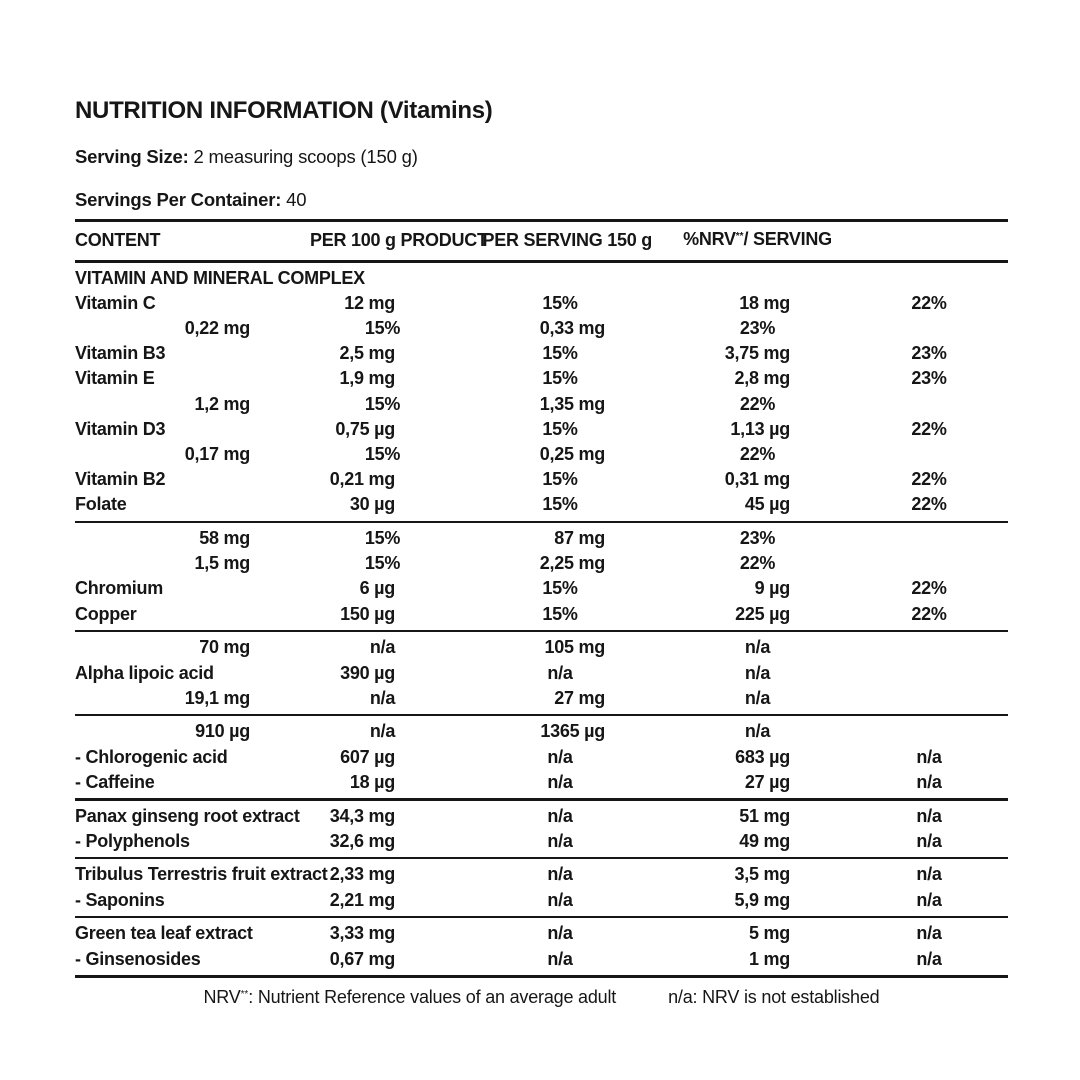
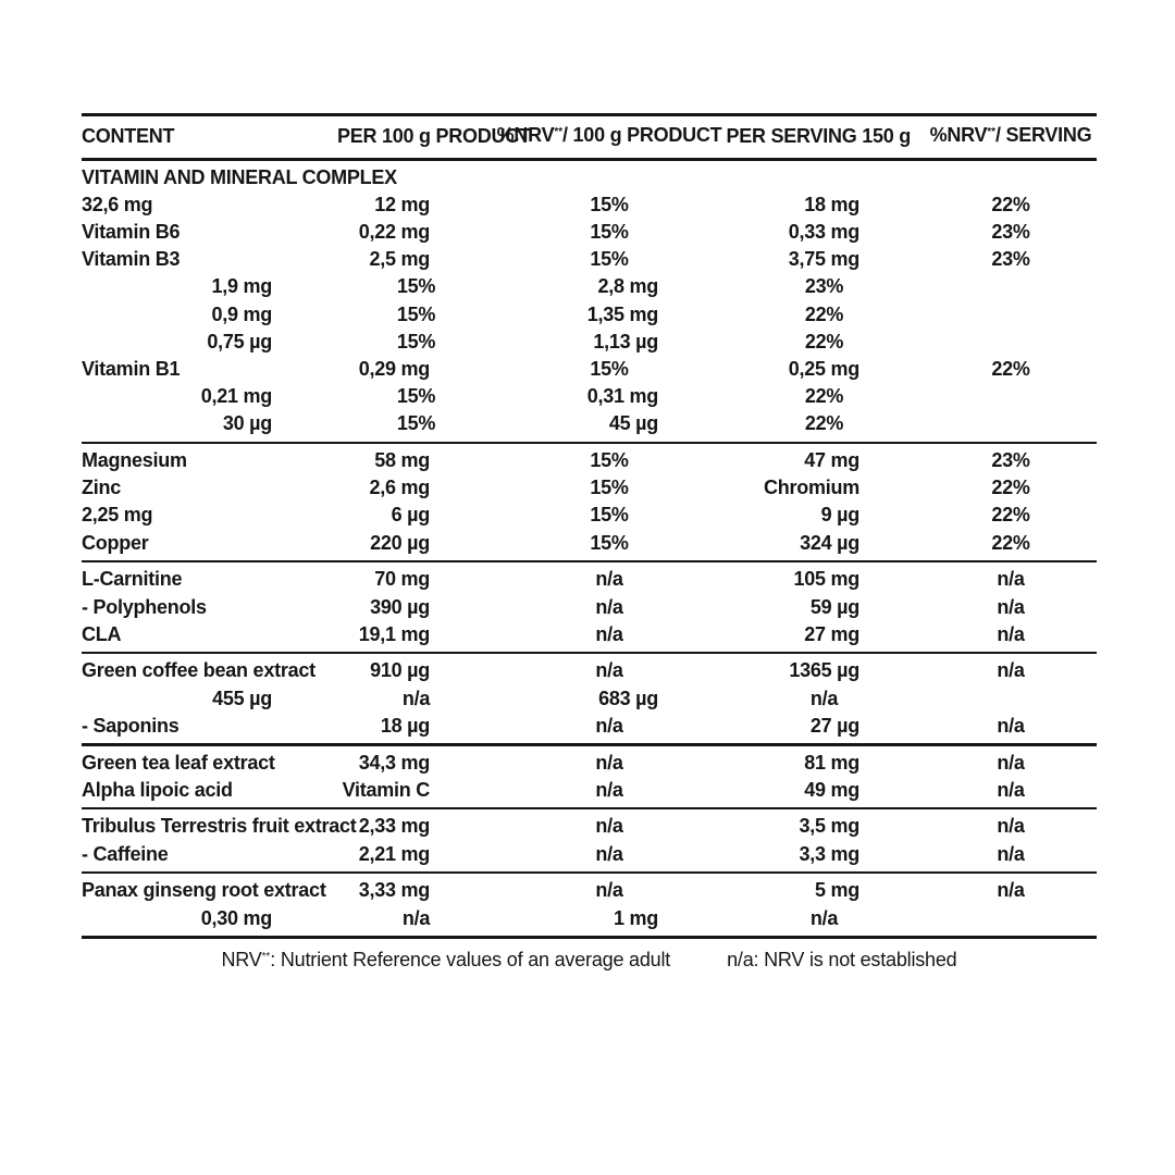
- NUTRITION INFORMATION (Vitamins)
- Serving Size: 2 measuring scoops (150 g)
- Servings Per Container: 40
  CONTENT
  PER 100 g PROD
+ %NRV**/ 100 g PRODUCT
  PER SERVING 150 g
  %NRV**/ SERVING
  VITAMIN AND MINERAL COMPLEX
- Vitamin C
+ 32,6 mg
  12 mg
  15%
  18 mg
  22%
+ Vitamin B6
  0,22 mg
  15%
  0,33 mg
  23%
  Vitamin B3
  2,5 mg
  15%
  3,75 mg
  23%
- Vitamin E
  1,9 mg
  15%
  2,8 mg
  23%
- 1,2 mg
+ 0,9 mg
  15%
  1,35 mg
  22%
- Vitamin D3
  0,75 µg
  15%
  1,13 µg
  22%
+ Vitamin B1
- 0,17 mg
+ 0,29 mg
  15%
  0,25 mg
  22%
- Vitamin B2
  0,21 mg
  15%
  0,31 mg
  22%
- Folate
  30 µg
  15%
  45 µg
  22%
+ Magnesium
  58 mg
  15%
- 87 mg
+ 47 mg
  23%
+ Zinc
- 1,5 mg
+ 2,6 mg
  15%
- 2,25 mg
+ Chromium
  22%
- Chromium
+ 2,25 mg
  6 µg
  15%
  9 µg
  22%
  Copper
- 150 µg
+ 220 µg
  15%
- 225 µg
+ 324 µg
  22%
+ L-Carnitine
  70 mg
  n/a
  105 mg
  n/a
- Alpha lipoic acid
+ - Polyphenols
  390 µg
  n/a
+ 59 µg
  n/a
+ CLA
  19,1 mg
  n/a
  27 mg
  n/a
+ Green coffee bean extract
  910 µg
  n/a
  1365 µg
  n/a
- - Chlorogenic acid
- 607 µg
+ 455 µg
  n/a
  683 µg
  n/a
- - Caffeine
+ - Saponins
  18 µg
  n/a
  27 µg
  n/a
- Panax ginseng root extract
+ Green tea leaf extract
  34,3 mg
  n/a
- 51 mg
+ 81 mg
  n/a
- - Polyphenols
+ Alpha lipoic acid
- 32,6 mg
+ Vitamin C
  n/a
  49 mg
  n/a
  Tribulus Terrestris fruit extra
  2,33 mg
  n/a
  3,5 mg
  n/a
- - Saponins
+ - Caffeine
  2,21 mg
  n/a
- 5,9 mg
+ 3,3 mg
  n/a
- Green tea leaf extract
+ Panax ginseng root extract
  3,33 mg
  n/a
  5 mg
  n/a
- - Ginsenosides
- 0,67 mg
+ 0,30 mg
  n/a
  1 mg
  n/a
  NRV**: Nutrient Reference values of an average adult
  n/a: NRV is not established
